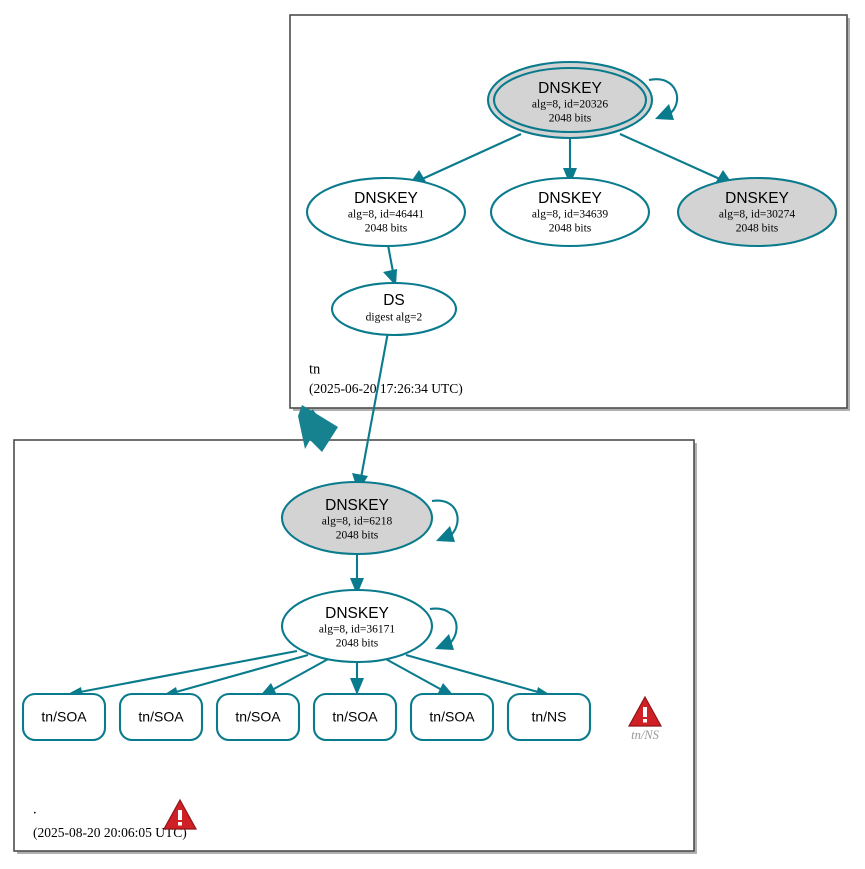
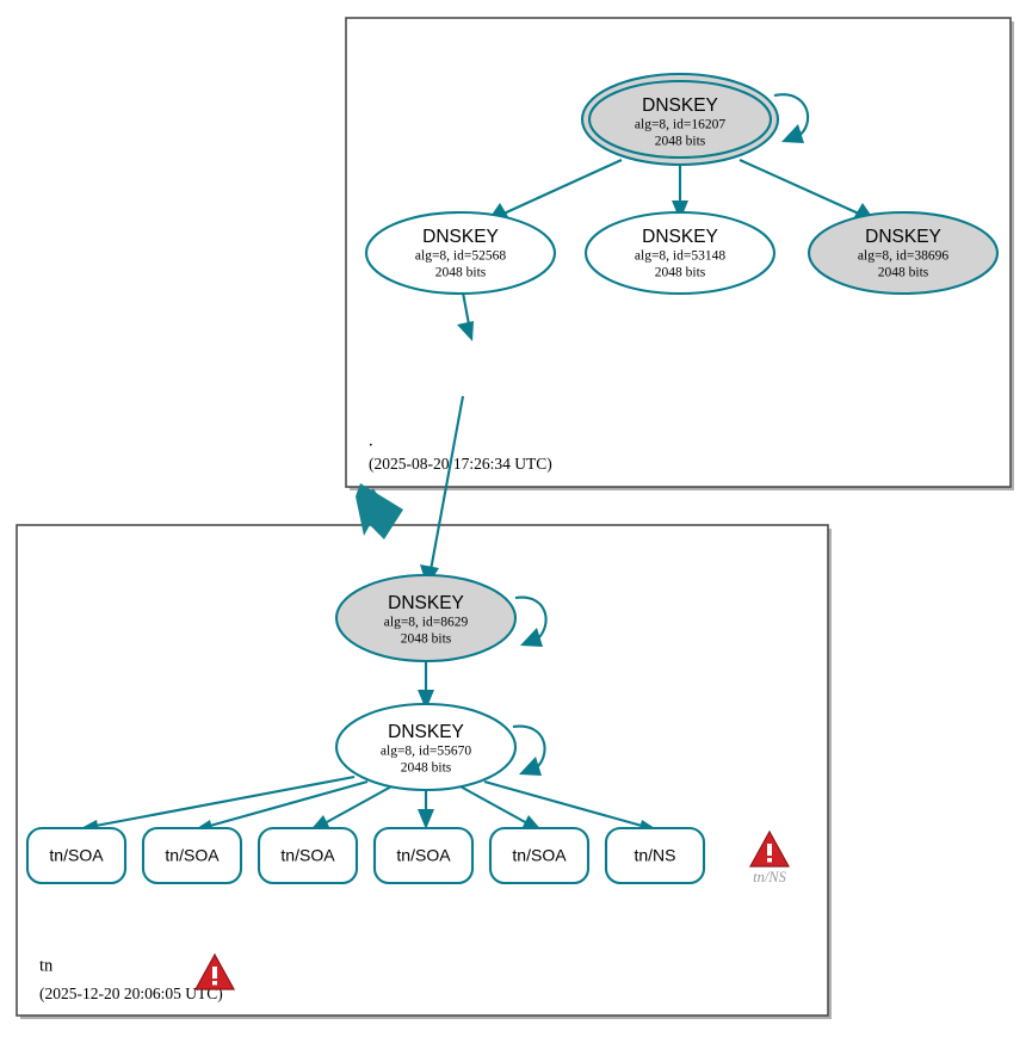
  DNSKEY
- alg=8, id=20326
+ alg=8, id=16207
  2048 bits
  DNSKEY
- alg=8, id=46441
+ alg=8, id=52568
  2048 bits
  DNSKEY
- alg=8, id=34639
+ alg=8, id=53148
  2048 bits
  DNSKEY
- alg=8, id=30274
+ alg=8, id=38696
  2048 bits
- DS
- digest alg=2
- tn
+ .
- (2025-06-20 17:26:34 UTC)
+ (2025-08-20 17:26:34 UTC)
  DNSKEY
- alg=8, id=6218
+ alg=8, id=8629
  2048 bits
  DNSKEY
- alg=8, id=36171
+ alg=8, id=55670
  2048 bits
  tn/SOA
  tn/SOA
  tn/SOA
  tn/SOA
  tn/SOA
  tn/NS
  tn/NS
- .
+ tn
- (2025-08-20 20:06:05 UTC)
+ (2025-12-20 20:06:05 UTC)
